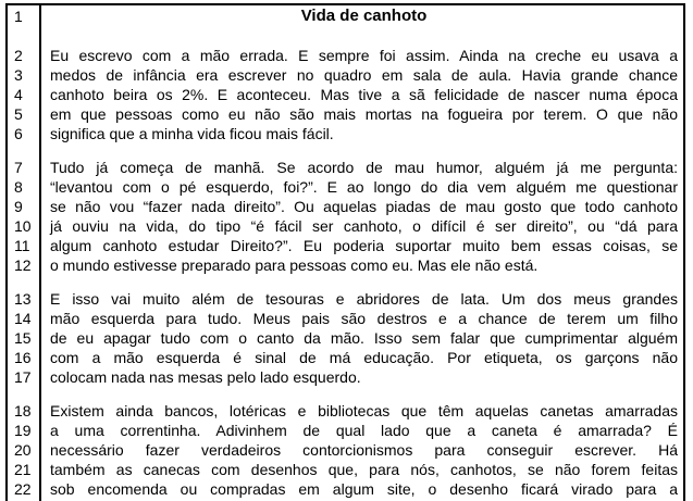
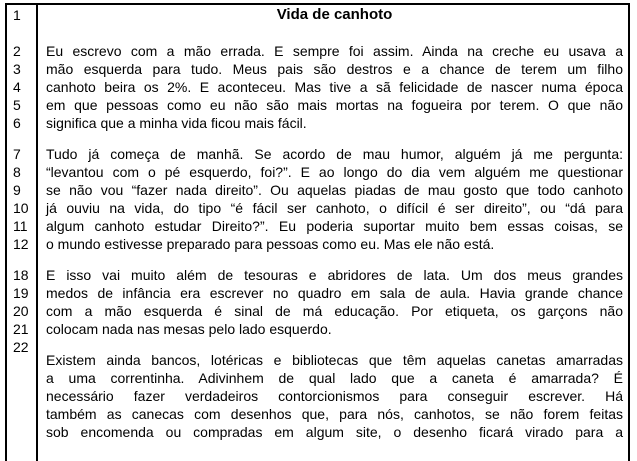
  1
  2
  3
  4
  5
  6
  7
  8
  9
  10
  11
  12
- 13
- 14
- 15
- 16
- 17
  18
  19
  20
  21
  22
  Vida de canhoto
  Eu escrevo com a mão errada. E sempre foi assim. Ainda na creche eu usava a
- medos de infância era escrever no quadro em sala de aula. Havia grande chance
+ mão esquerda para tudo. Meus pais são destros e a chance de terem um filho
  canhoto beira os 2%. E aconteceu. Mas tive a sã felicidade de nascer numa época
  em que pessoas como eu não são mais mortas na fogueira por terem. O que não
  significa que a minha vida ficou mais fácil.
  Tudo já começa de manhã. Se acordo de mau humor, alguém já me pergunta:
  “levantou com o pé esquerdo, foi?”. E ao longo do dia vem alguém me questionar
  se não vou “fazer nada direito”. Ou aquelas piadas de mau gosto que todo canhoto
  já ouviu na vida, do tipo “é fácil ser canhoto, o difícil é ser direito”, ou “dá para
  algum canhoto estudar Direito?”. Eu poderia suportar muito bem essas coisas, se
  o mundo estivesse preparado para pessoas como eu. Mas ele não está.
  E isso vai muito além de tesouras e abridores de lata. Um dos meus grandes
- mão esquerda para tudo. Meus pais são destros e a chance de terem um filho
+ medos de infância era escrever no quadro em sala de aula. Havia grande chance
- de eu apagar tudo com o canto da mão. Isso sem falar que cumprimentar alguém
  com a mão esquerda é sinal de má educação. Por etiqueta, os garçons não
  colocam nada nas mesas pelo lado esquerdo.
  Existem ainda bancos, lotéricas e bibliotecas que têm aquelas canetas amarradas
  a uma correntinha. Adivinhem de qual lado que a caneta é amarrada? É
  necessário fazer verdadeiros contorcionismos para conseguir escrever. Há
  também as canecas com desenhos que, para nós, canhotos, se não forem feitas
  sob encomenda ou compradas em algum site, o desenho ficará virado para a
